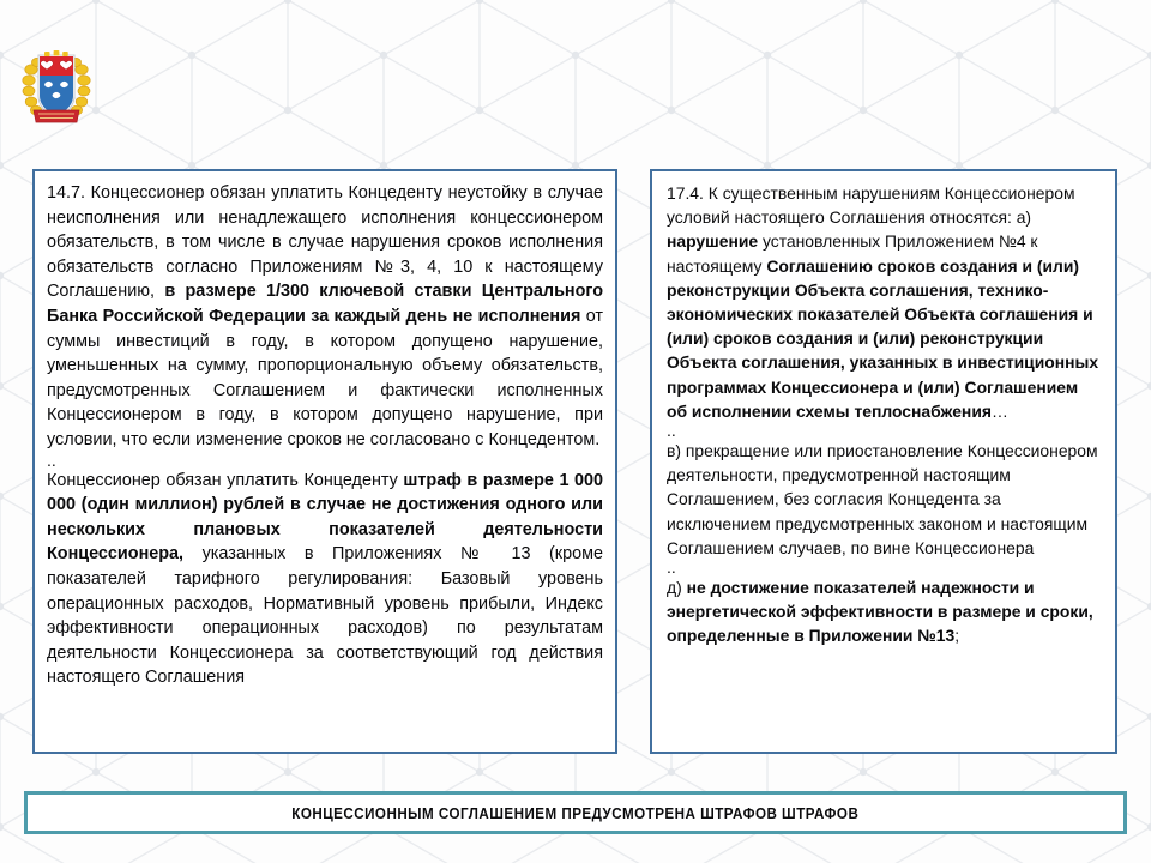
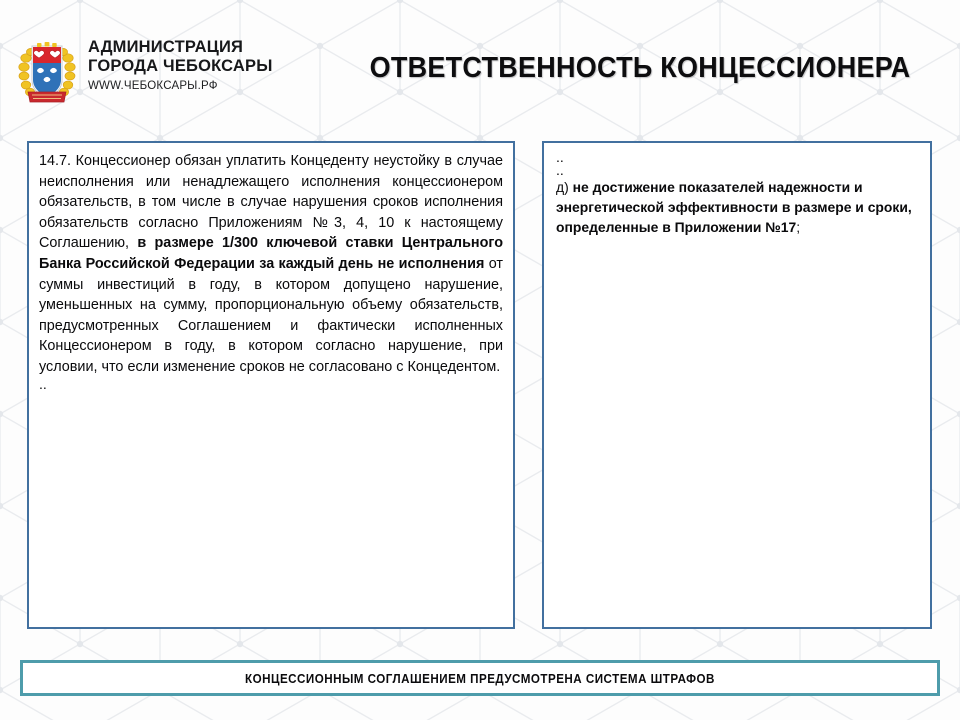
+ АДМИНИСТРАЦИЯ
+ ГОРОДА ЧЕБОКСАРЫ
+ WWW.ЧЕБОКСАРЫ.РФ
+ ОТВЕТСТВЕННОСТЬ КОНЦЕССИОНЕРА
- 14.7. Концессионер обязан уплатить Концеденту неустойку в случае неисполнения или ненадлежащего исполнения концессионером обязательств, в том числе в случае нарушения сроков исполнения обязательств согласно Приложениям №3, 4, 10 к настоящему Соглашению, в размере 1/300 ключевой ставки Центрального Банка Российской Федерации за каждый день не исполнения от суммы инвестиций в году, в котором допущено нарушение, уменьшенных на сумму, пропорциональную объему обязательств, предусмотренных Соглашением и фактически исполненных Концессионером в году, в котором допущено нарушение, при условии, что если изменение сроков не согласовано с Концедентом.
+ 14.7. Концессионер обязан уплатить Концеденту неустойку в случае неисполнения или ненадлежащего исполнения концессионером обязательств, в том числе в случае нарушения сроков исполнения обязательств согласно Приложениям №3, 4, 10 к настоящему Соглашению, в размере 1/300 ключевой ставки Центрального Банка Российской Федерации за каждый день не исполнения от суммы инвестиций в году, в котором допущено нарушение, уменьшенных на сумму, пропорциональную объему обязательств, предусмотренных Соглашением и фактически исполненных Концессионером в году, в котором согласно нарушение, при условии, что если изменение сроков не согласовано с Концедентом.
  ..
- Концессионер обязан уплатить Концеденту штраф в размере 1 000 000 (один миллион) рублей в случае не достижения одного или нескольких плановых показателей деятельности Концессионера, указанных в Приложениях № 13 (кроме показателей тарифного регулирования: Базовый уровень операционных расходов, Нормативный уровень прибыли, Индекс эффективности операционных расходов) по результатам деятельности Концессионера за соответствующий год действия настоящего Соглашения
- 17.4. К существенным нарушениям Концессионером условий настоящего Соглашения относятся: а) нарушение установленных Приложением №4 к настоящему Соглашению сроков создания и (или) реконструкции Объекта соглашения, технико-экономических показателей Объекта соглашения и (или) сроков создания и (или) реконструкции Объекта соглашения, указанных в инвестиционных программах Концессионера и (или) Соглашением об исполнении схемы теплоснабжения…
  ..
- в) прекращение или приостановление Концессионером деятельности, предусмотренной настоящим Соглашением, без согласия Концедента за исключением предусмотренных законом и настоящим Соглашением случаев, по вине Концессионера
  ..
- д) не достижение показателей надежности и энергетической эффективности в размере и сроки, определенные в Приложении №13;
+ д) не достижение показателей надежности и энергетической эффективности в размере и сроки, определенные в Приложении №17;
- КОНЦЕССИОННЫМ СОГЛАШЕНИЕМ ПРЕДУСМОТРЕНА ШТРАФОВ ШТРАФОВ
+ КОНЦЕССИОННЫМ СОГЛАШЕНИЕМ ПРЕДУСМОТРЕНА СИСТЕМА ШТРАФОВ
